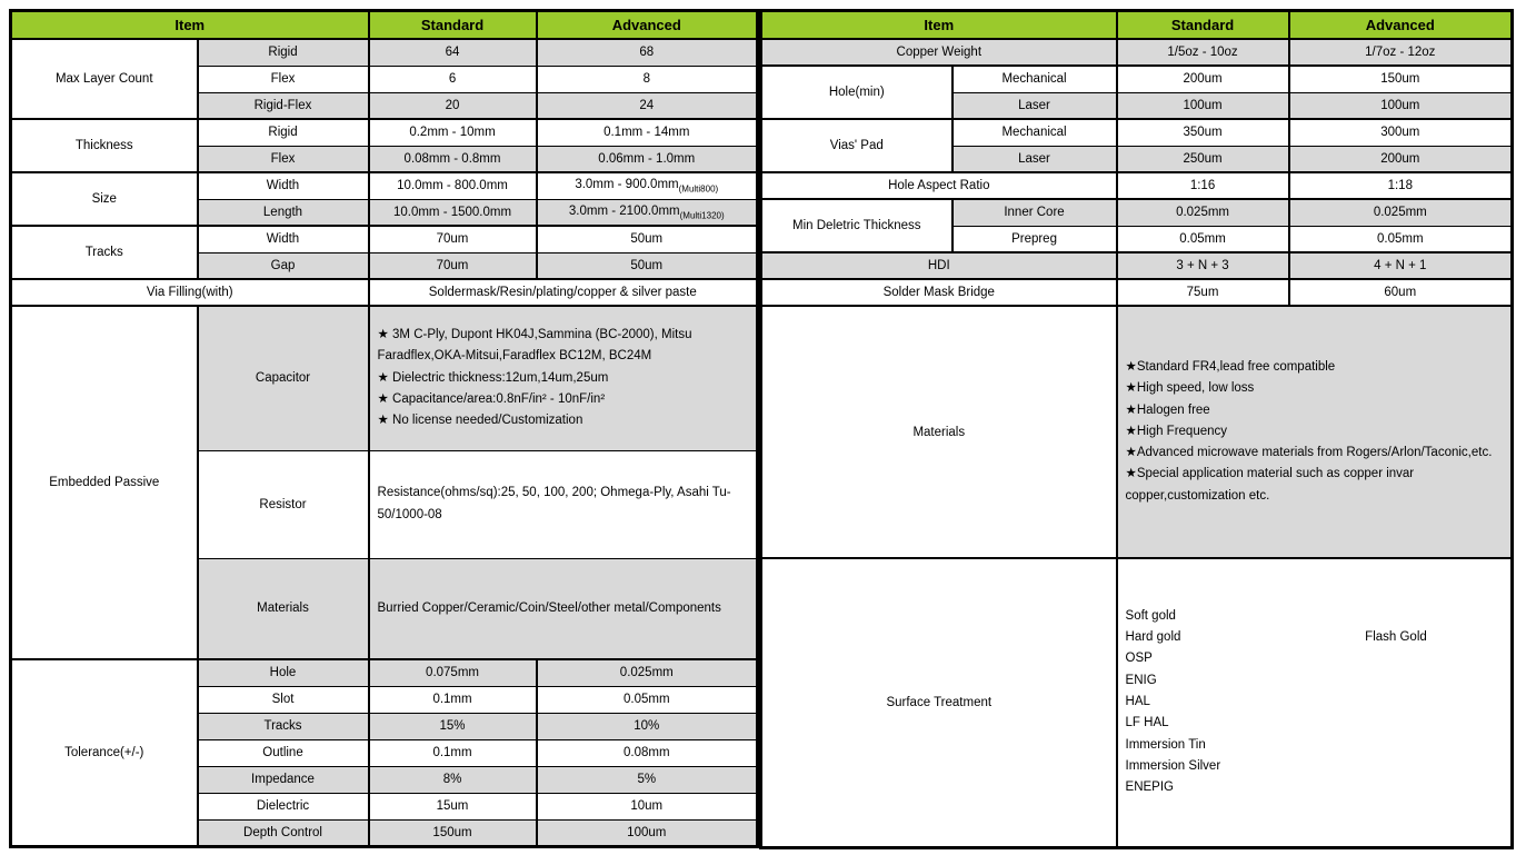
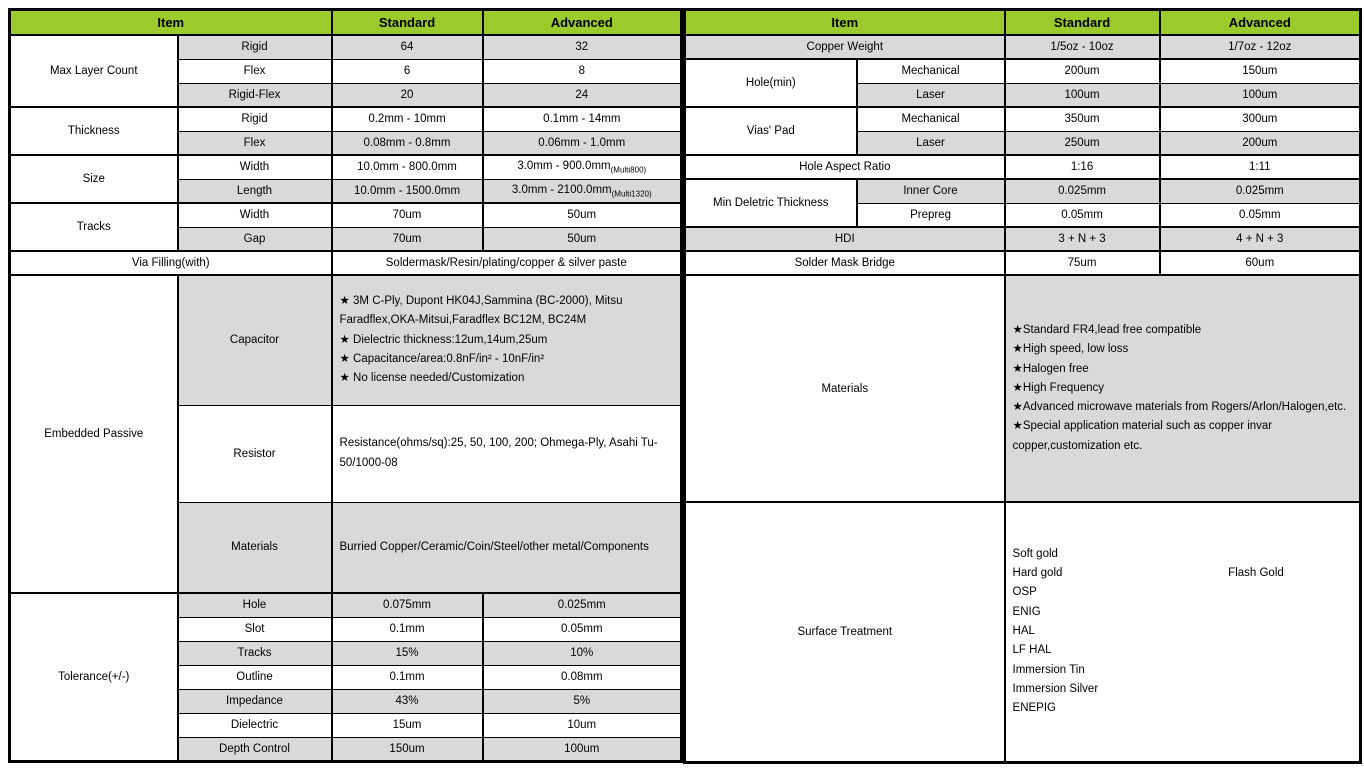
  Item	Standard	Advanced
- Max Layer Count	Rigid	64	68
+ Max Layer Count	Rigid	64	32
  Flex	6	8
  Rigid-Flex	20	24
  Thickness	Rigid	0.2mm - 10mm	0.1mm - 14mm
  Flex	0.08mm - 0.8mm	0.06mm - 1.0mm
  Size	Width	10.0mm - 800.0mm	3.0mm - 900.0mm(Multi800)
  Length	10.0mm - 1500.0mm	3.0mm - 2100.0mm(Multi1320)
  Tracks	Width	70um	50um
  Gap	70um	50um
  Via Filling(with)	Soldermask/Resin/plating/copper & silver paste
  Embedded Passive	Capacitor	★ 3M C-Ply, Dupont HK04J,Sammina (BC-2000), Mitsu Faradflex,OKA-Mitsui,Faradflex BC12M, BC24M ★ Dielectric thickness:12um,14um,25um ★ Capacitance/area:0.8nF/in² - 10nF/in² ★ No license needed/Customization
  Resistor	Resistance(ohms/sq):25, 50, 100, 200; Ohmega-Ply, Asahi Tu-50/1000-08
  Materials	Burried Copper/Ceramic/Coin/Steel/other metal/Components
  Tolerance(+/-)	Hole	0.075mm	0.025mm
  Slot	0.1mm	0.05mm
  Tracks	15%	10%
  Outline	0.1mm	0.08mm
- Impedance	8%	5%
+ Impedance	43%	5%
  Dielectric	15um	10um
  Depth Control	150um	100um
  Item	Standard	Advanced
  Copper Weight	1/5oz - 10oz	1/7oz - 12oz
  Hole(min)	Mechanical	200um	150um
  Laser	100um	100um
  Vias' Pad	Mechanical	350um	300um
  Laser	250um	200um
- Hole Aspect Ratio	1:16	1:18
+ Hole Aspect Ratio	1:16	1:11
  Min Deletric Thickness	Inner Core	0.025mm	0.025mm
  Prepreg	0.05mm	0.05mm
- HDI	3 + N + 3	4 + N + 1
+ HDI	3 + N + 3	4 + N + 3
  Solder Mask Bridge	75um	60um
- Materials	★Standard FR4,lead free compatible ★High speed, low loss ★Halogen free ★High Frequency ★Advanced microwave materials from Rogers/Arlon/Taconic,etc. ★Special application material such as copper invar copper,customization etc.
+ Materials	★Standard FR4,lead free compatible ★High speed, low loss ★Halogen free ★High Frequency ★Advanced microwave materials from Rogers/Arlon/Halogen,etc. ★Special application material such as copper invar copper,customization etc.
  Surface Treatment	Soft gold Hard gold OSP ENIG HAL LF HAL Immersion Tin Immersion Silver ENEPIG Flash Gold
